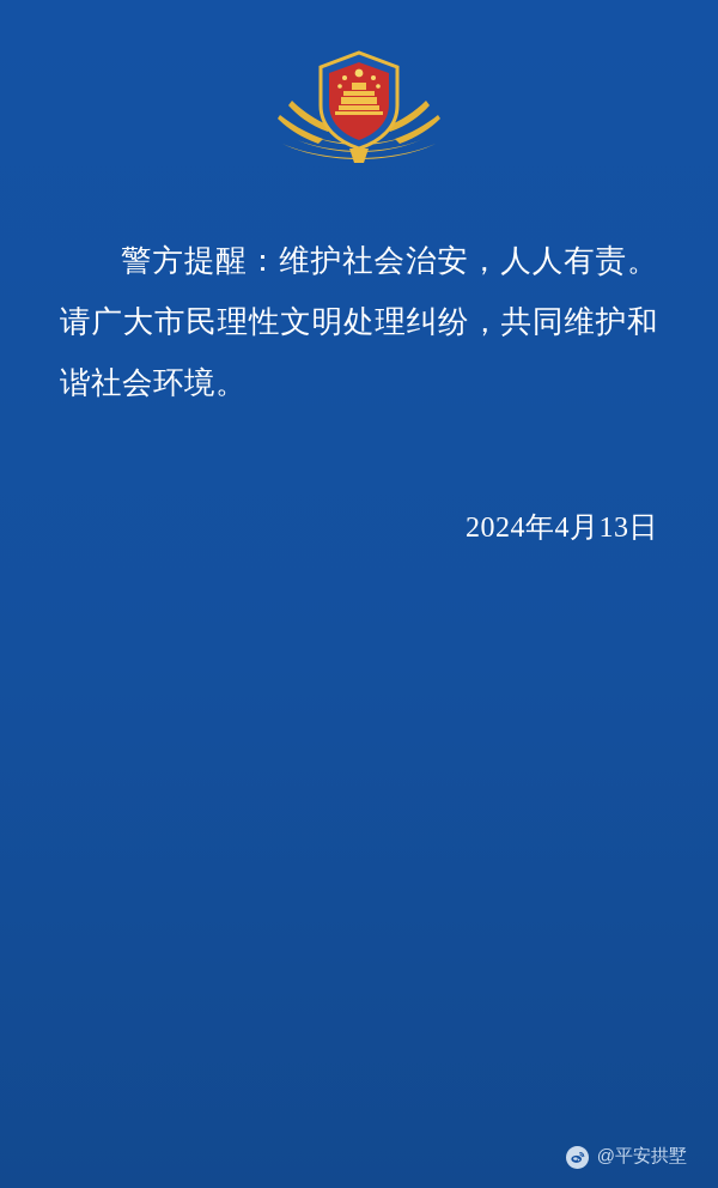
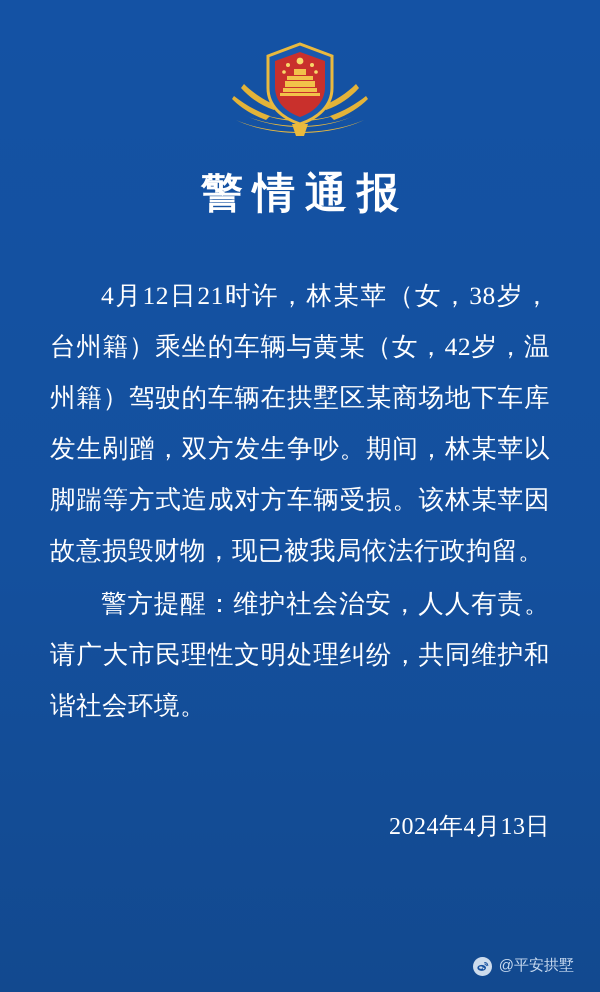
+ 警情通报
+ 4月12日21时许，林某苹（女，38岁，台州籍）乘坐的车辆与黄某（女，42岁，温州籍）驾驶的车辆在拱墅区某商场地下车库发生剐蹭，双方发生争吵。期间，林某苹以脚踹等方式造成对方车辆受损。该林某苹因故意损毁财物，现已被我局依法行政拘留。
  警方提醒：维护社会治安，人人有责。请广大市民理性文明处理纠纷，共同维护和谐社会环境。
  2024年4月13日
  @平安拱墅
